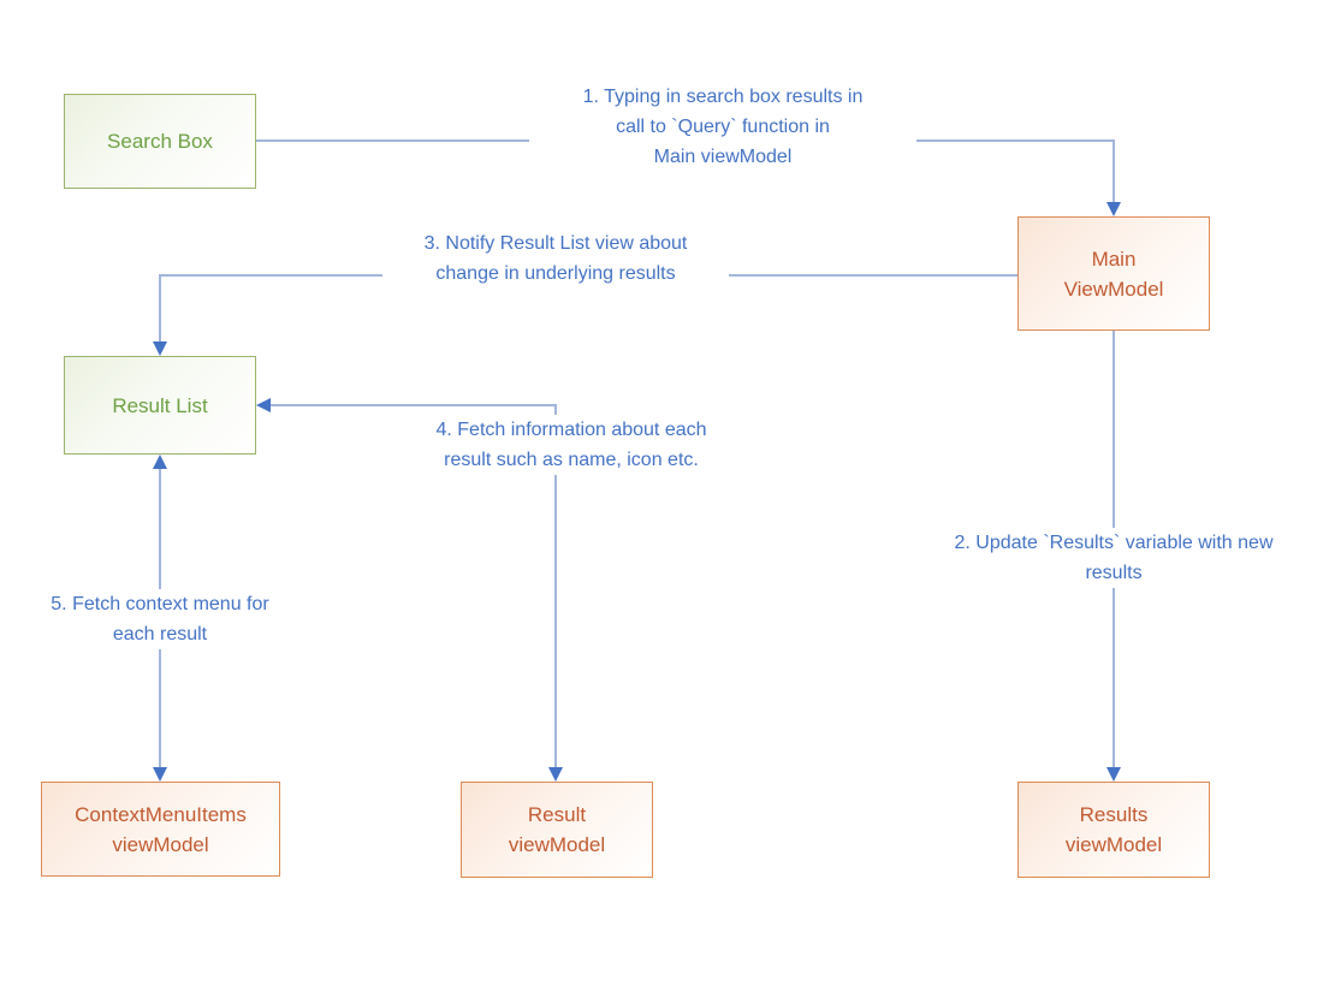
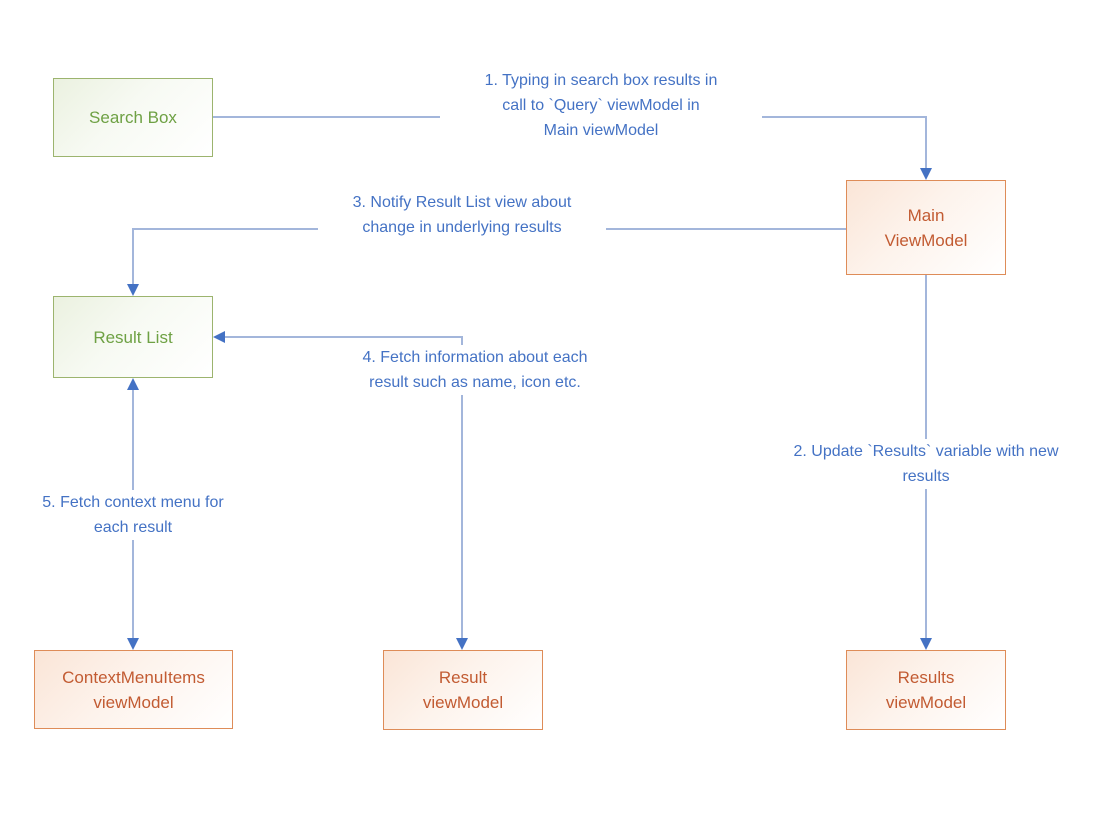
  1. Typing in search box results in
- call to `Query` function in
+ call to `Query` viewModel in
  Main viewModel
  3. Notify Result List view about
  change in underlying results
  4. Fetch information about each
  result such as name, icon etc.
  5. Fetch context menu for
  each result
  2. Update `Results` variable with new
  results
  Search Box
  Main
  ViewModel
  Result List
  ContextMenuItems
  viewModel
  Result
  viewModel
  Results
  viewModel
